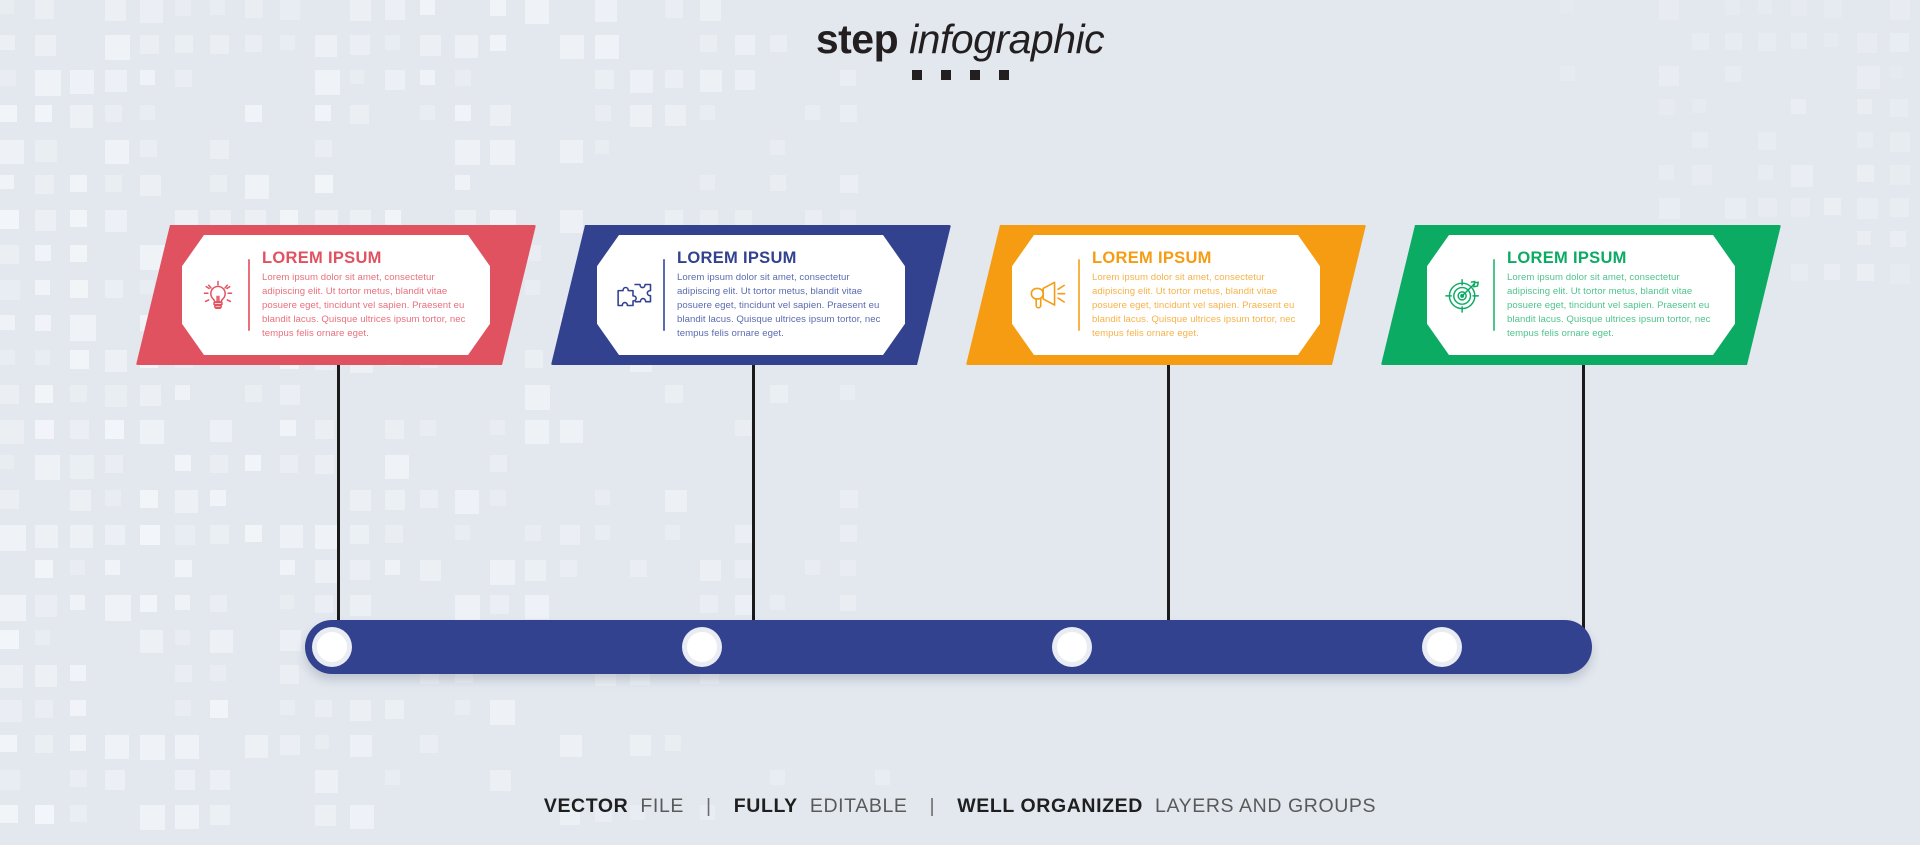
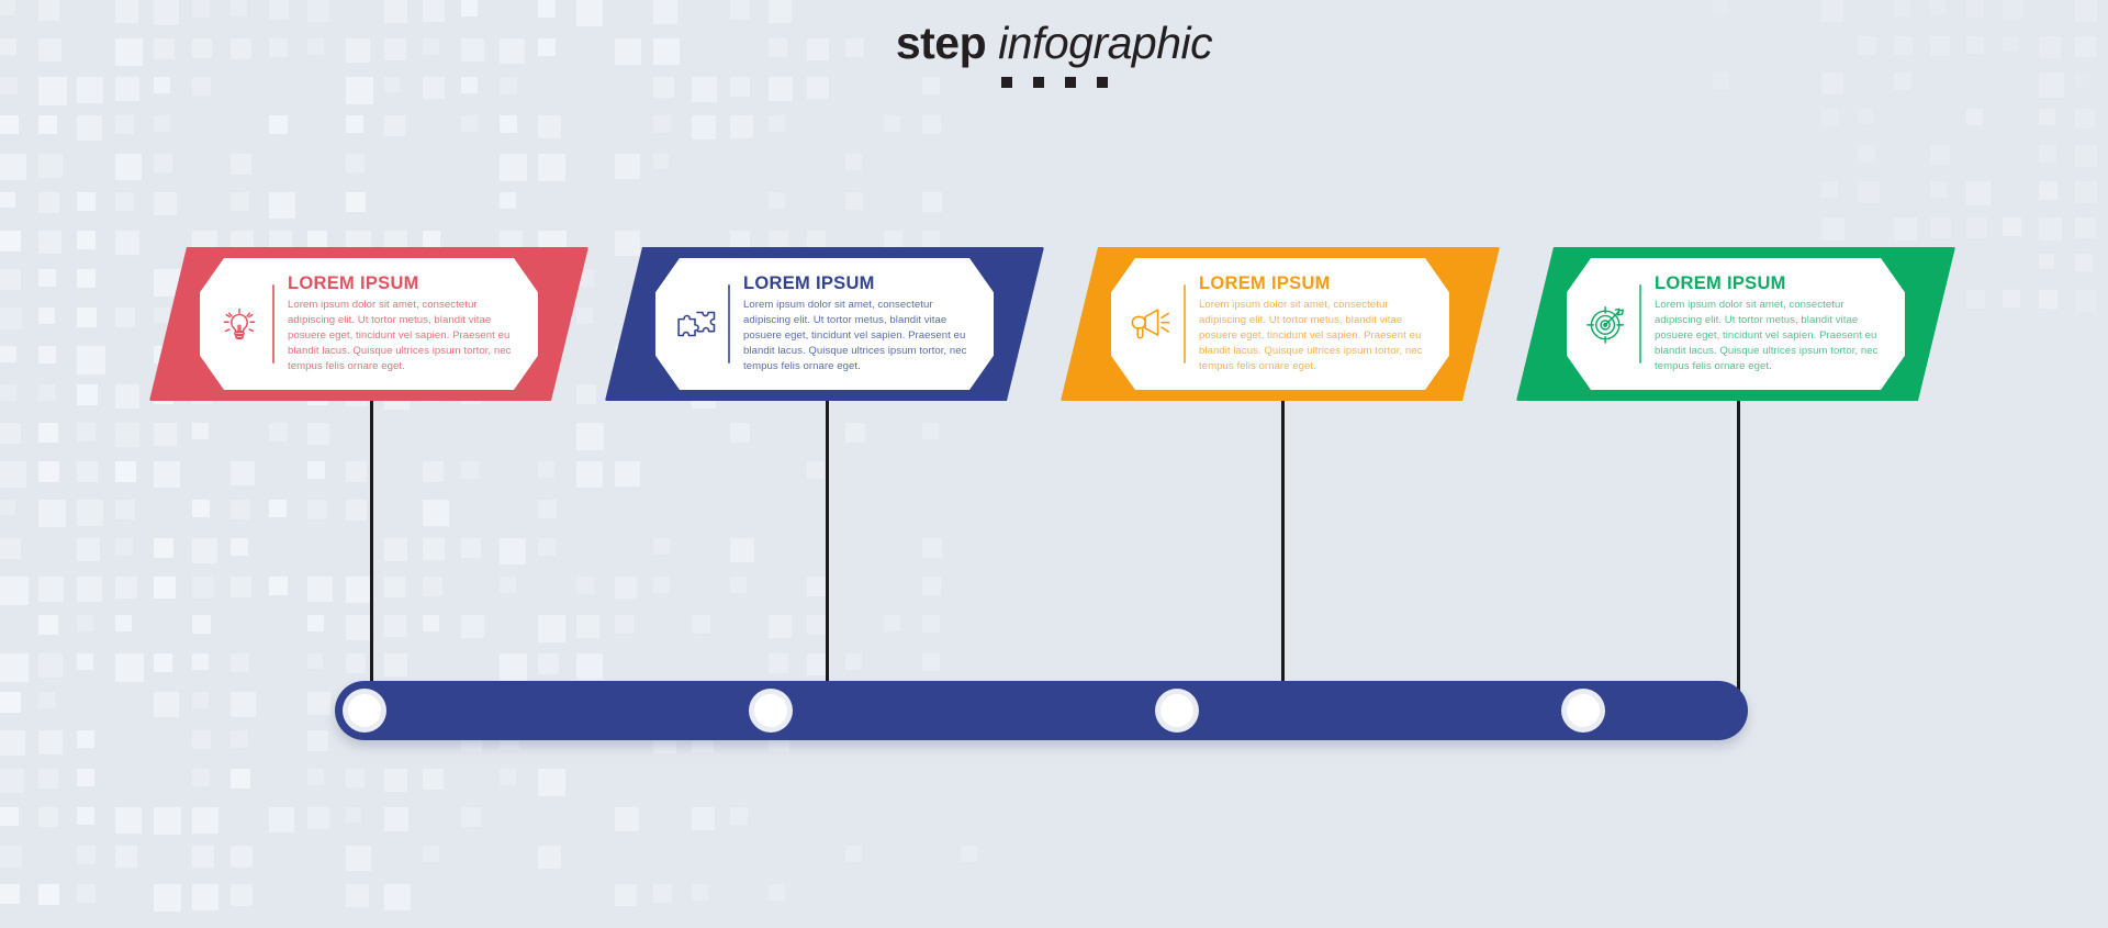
  step infographic
  LOREM IPSUM
  Lorem ipsum dolor sit amet, consectetur adipiscing elit. Ut tortor metus, blandit vitae posuere eget, tincidunt vel sapien. Praesent eu blandit lacus. Quisque ultrices ipsum tortor, nec tempus felis ornare eget.
  LOREM IPSUM
  Lorem ipsum dolor sit amet, consectetur adipiscing elit. Ut tortor metus, blandit vitae posuere eget, tincidunt vel sapien. Praesent eu blandit lacus. Quisque ultrices ipsum tortor, nec tempus felis ornare eget.
  LOREM IPSUM
  Lorem ipsum dolor sit amet, consectetur adipiscing elit. Ut tortor metus, blandit vitae posuere eget, tincidunt vel sapien. Praesent eu blandit lacus. Quisque ultrices ipsum tortor, nec tempus felis ornare eget.
  LOREM IPSUM
  Lorem ipsum dolor sit amet, consectetur adipiscing elit. Ut tortor metus, blandit vitae posuere eget, tincidunt vel sapien. Praesent eu blandit lacus. Quisque ultrices ipsum tortor, nec tempus felis ornare eget.
- VECTOR FILE | FULLY EDITABLE | WELL ORGANIZED LAYERS AND GROUPS
